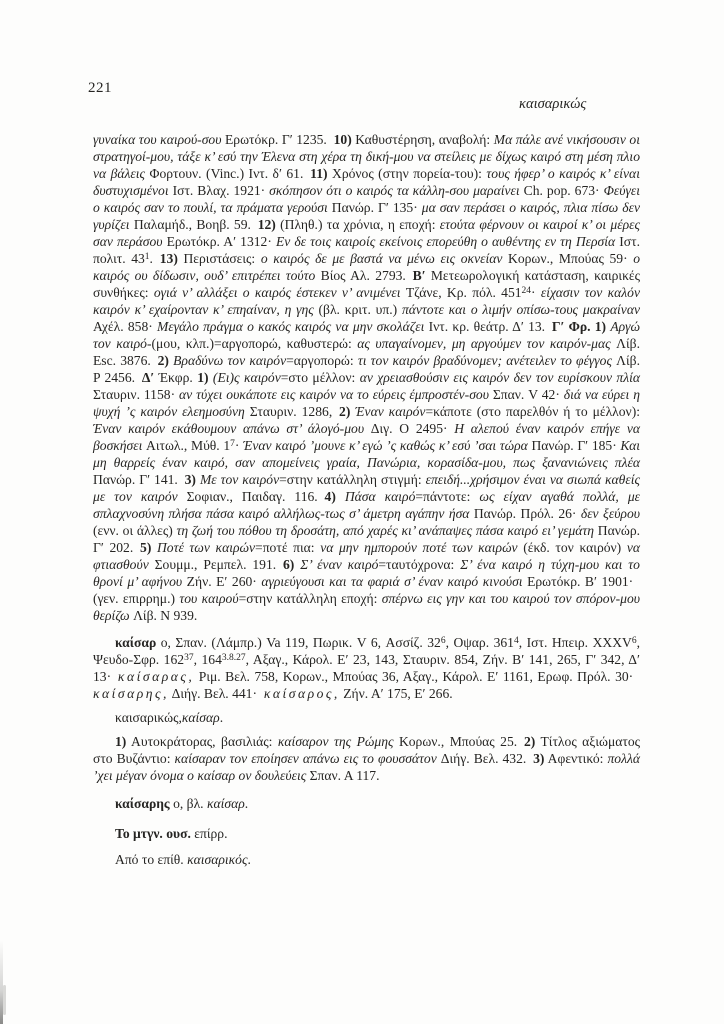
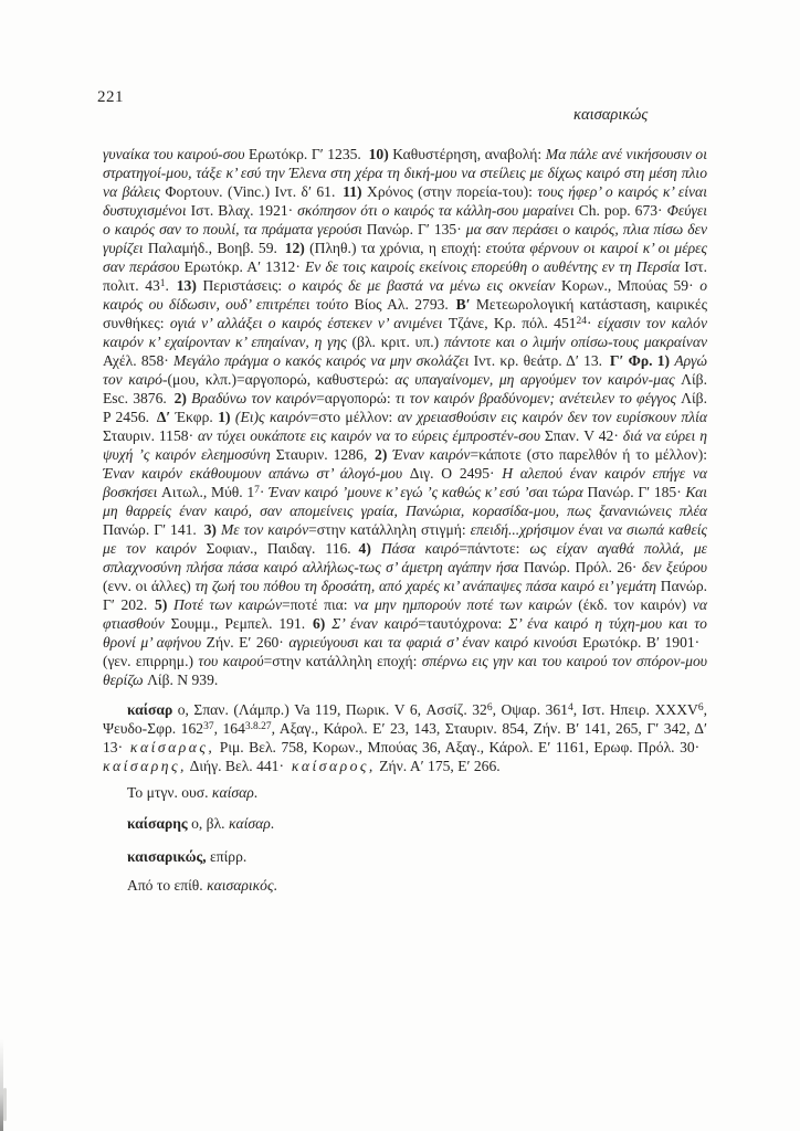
  221
  καισαρικώς
  γυναίκα του καιρού-σου Ερωτόκρ. Γ′ 1235. 10) Καθυστέρηση, αναβολή: Μα πάλε ανέ νικήσουσιν οι στρατηγοί-μου, τάξε κ’ εσύ την Έλενα στη χέρα τη δική-μου να στείλεις με δίχως καιρό στη μέση πλιο να βάλεις Φορτουν. (Vinc.) Ιντ. δ′ 61. 11) Χρόνος (στην πορεία-του): τους ήφερ’ ο καιρός κ’ είναι δυστυχισμένοι Ιστ. Βλαχ. 1921· σκόπησον ότι ο καιρός τα κάλλη-σου μαραίνει Ch. pop. 673· Φεύγει ο καιρός σαν το πουλί, τα πράματα γερούσι Πανώρ. Γ′ 135· μα σαν περάσει ο καιρός, πλια πίσω δεν γυρίζει Παλαμήδ., Βοηβ. 59. 12) (Πληθ.) τα χρόνια, η εποχή: ετούτα φέρνουν οι καιροί κ’ οι μέρες σαν περάσου Ερωτόκρ. Α′ 1312· Εν δε τοις καιροίς εκείνοις επορεύθη ο αυθέντης εν τη Περσία Ιστ. πολιτ. 431. 13) Περιστάσεις: ο καιρός δε με βαστά να μένω εις οκνείαν Κορων., Μπούας 59· ο καιρός ου δίδωσιν, ουδ’ επιτρέπει τούτο Βίος Αλ. 2793. Β′ Μετεωρολογική κατάσταση, καιρικές συνθήκες: ογιά ν’ αλλάξει ο καιρός έστεκεν ν’ ανιμένει Τζάνε, Κρ. πόλ. 45124· είχασιν τον καλόν καιρόν κ’ εχαίρονταν κ’ επηαίναν, η γης (βλ. κριτ. υπ.) πάντοτε και ο λιμήν οπίσω-τους μακραίναν Αχέλ. 858· Μεγάλο πράγμα ο κακός καιρός να μην σκολάζει Ιντ. κρ. θεάτρ. Δ′ 13. Γ′ Φρ. 1) Αργώ τον καιρό-(μου, κλπ.)=αργοπορώ, καθυστερώ: ας υπαγαίνομεν, μη αργούμεν τον καιρόν-μας Λίβ. Esc. 3876. 2) Βραδύνω τον καιρόν=αργοπορώ: τι τον καιρόν βραδύνομεν; ανέτειλεν το φέγγος Λίβ. P 2456. Δ′ Έκφρ. 1) (Ει)ς καιρόν=στο μέλλον: αν χρειασθούσιν εις καιρόν δεν τον ευρίσκουν πλία Σταυριν. 1158· αν τύχει ουκάποτε εις καιρόν να το εύρεις έμπροστέν-σου Σπαν. V 42· διά να εύρει η ψυχή ’ς καιρόν ελεημοσύνη Σταυριν. 1286, 2) Έναν καιρόν=κάποτε (στο παρελθόν ή το μέλλον): Έναν καιρόν εκάθουμουν απάνω στ’ άλογό-μου Διγ. Ο 2495· Η αλεπού έναν καιρόν επήγε να βοσκήσει Αιτωλ., Μύθ. 17· Έναν καιρό ’μουνε κ’ εγώ ’ς καθώς κ’ εσύ ’σαι τώρα Πανώρ. Γ′ 185· Και μη θαρρείς έναν καιρό, σαν απομείνεις γραία, Πανώρια, κορασίδα-μου, πως ξανανιώνεις πλέα Πανώρ. Γ′ 141. 3) Με τον καιρόν=στην κατάλληλη στιγμή: επειδή...χρήσιμον έναι να σιωπά καθείς με τον καιρόν Σοφιαν., Παιδαγ. 116. 4) Πάσα καιρό=πάντοτε: ως είχαν αγαθά πολλά, με σπλαχνοσύνη πλήσα πάσα καιρό αλλήλως-τως σ’ άμετρη αγάπην ήσα Πανώρ. Πρόλ. 26· δεν ξεύρου (ενν. οι άλλες) τη ζωή του πόθου τη δροσάτη, από χαρές κι’ ανάπαψες πάσα καιρό ει’ γεμάτη Πανώρ. Γ′ 202. 5) Ποτέ των καιρών=ποτέ πια: να μην ημπορούν ποτέ των καιρών (έκδ. τον καιρόν) να φτιασθούν Σουμμ., Ρεμπελ. 191. 6) Σ’ έναν καιρό=ταυτόχρονα: Σ’ ένα καιρό η τύχη-μου και το θρονί μ’ αφήνου Ζήν. Ε′ 260· αγριεύγουσι και τα φαριά σ’ έναν καιρό κινούσι Ερωτόκρ. Β′ 1901· (γεν. επιρρημ.) του καιρού=στην κατάλληλη εποχή: σπέρνω εις γην και του καιρού τον σπόρον-μου θερίζω Λίβ. N 939.
  καίσαρ ο, Σπαν. (Λάμπρ.) Va 119, Πωρικ. V 6, Ασσίζ. 326, Οψαρ. 3614, Ιστ. Ηπειρ. XXXV6, Ψευδο-Σφρ. 16237, 1643.8.27, Αξαγ., Κάρολ. Ε′ 23, 143, Σταυριν. 854, Ζήν. Β′ 141, 265, Γ′ 342, Δ′ 13· καίσαρας, Ριμ. Βελ. 758, Κορων., Μπούας 36, Αξαγ., Κάρολ. Ε′ 1161, Ερωφ. Πρόλ. 30· καίσαρης, Διήγ. Βελ. 441· καίσαρος, Ζήν. Α′ 175, Ε′ 266.
- καισαρικώς,καίσαρ.
+ Το μτγν. ουσ. καίσαρ.
- 1) Αυτοκράτορας, βασιλιάς: καίσαρον της Ρώμης Κορων., Μπούας 25. 2) Τίτλος αξιώματος στο Βυζάντιο: καίσαραν τον εποίησεν απάνω εις το φουσσάτον Διήγ. Βελ. 432. 3) Αφεντικό: πολλά ’χει μέγαν όνομα ο καίσαρ ον δουλεύεις Σπαν. Α 117.
  καίσαρης ο, βλ. καίσαρ.
- Το μτγν. ουσ. επίρρ.
+ καισαρικώς, επίρρ.
  Από το επίθ. καισαρικός.
